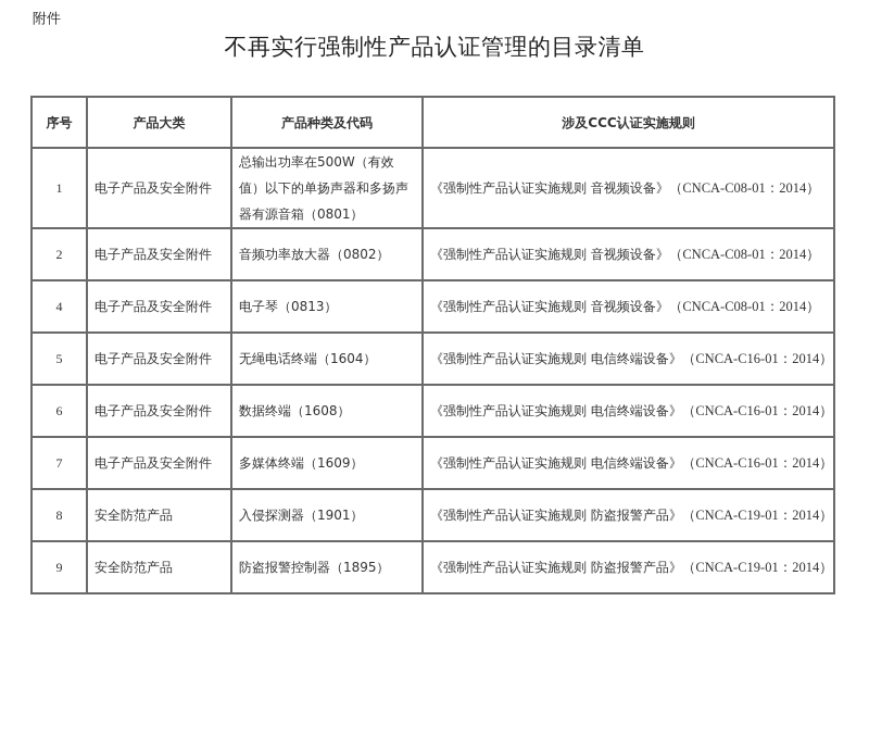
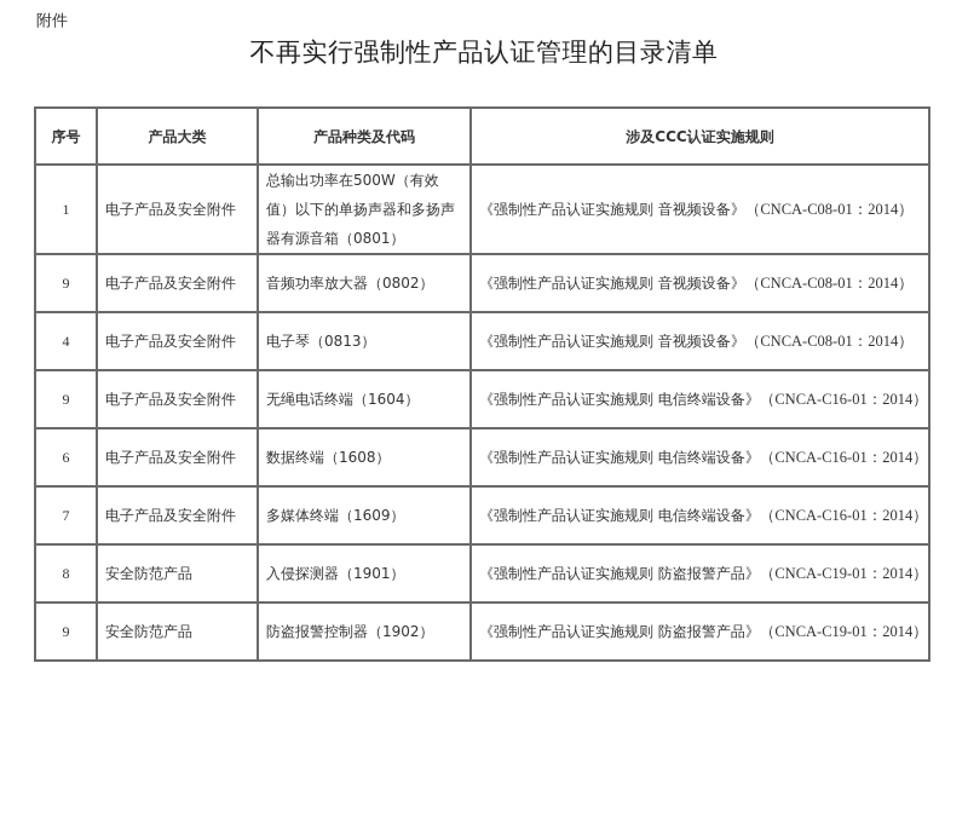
  附件
  不再实行强制性产品认证管理的目录清单
  序号	产品大类	产品种类及代码	涉及CCC认证实施规则
  1	电子产品及安全附件	总输出功率在500W（有效值）以下的单扬声器和多扬声器有源音箱（0801）	《强制性产品认证实施规则 音视频设备》（CNCA-C08-01：2014）
- 2	电子产品及安全附件	音频功率放大器（0802）	《强制性产品认证实施规则 音视频设备》（CNCA-C08-01：2014）
+ 9	电子产品及安全附件	音频功率放大器（0802）	《强制性产品认证实施规则 音视频设备》（CNCA-C08-01：2014）
  4	电子产品及安全附件	电子琴（0813）	《强制性产品认证实施规则 音视频设备》（CNCA-C08-01：2014）
- 5	电子产品及安全附件	无绳电话终端（1604）	《强制性产品认证实施规则 电信终端设备》（CNCA-C16-01：2014）
+ 9	电子产品及安全附件	无绳电话终端（1604）	《强制性产品认证实施规则 电信终端设备》（CNCA-C16-01：2014）
  6	电子产品及安全附件	数据终端（1608）	《强制性产品认证实施规则 电信终端设备》（CNCA-C16-01：2014）
  7	电子产品及安全附件	多媒体终端（1609）	《强制性产品认证实施规则 电信终端设备》（CNCA-C16-01：2014）
  8	安全防范产品	入侵探测器（1901）	《强制性产品认证实施规则 防盗报警产品》（CNCA-C19-01：2014）
- 9	安全防范产品	防盗报警控制器（1895）	《强制性产品认证实施规则 防盗报警产品》（CNCA-C19-01：2014）
+ 9	安全防范产品	防盗报警控制器（1902）	《强制性产品认证实施规则 防盗报警产品》（CNCA-C19-01：2014）
